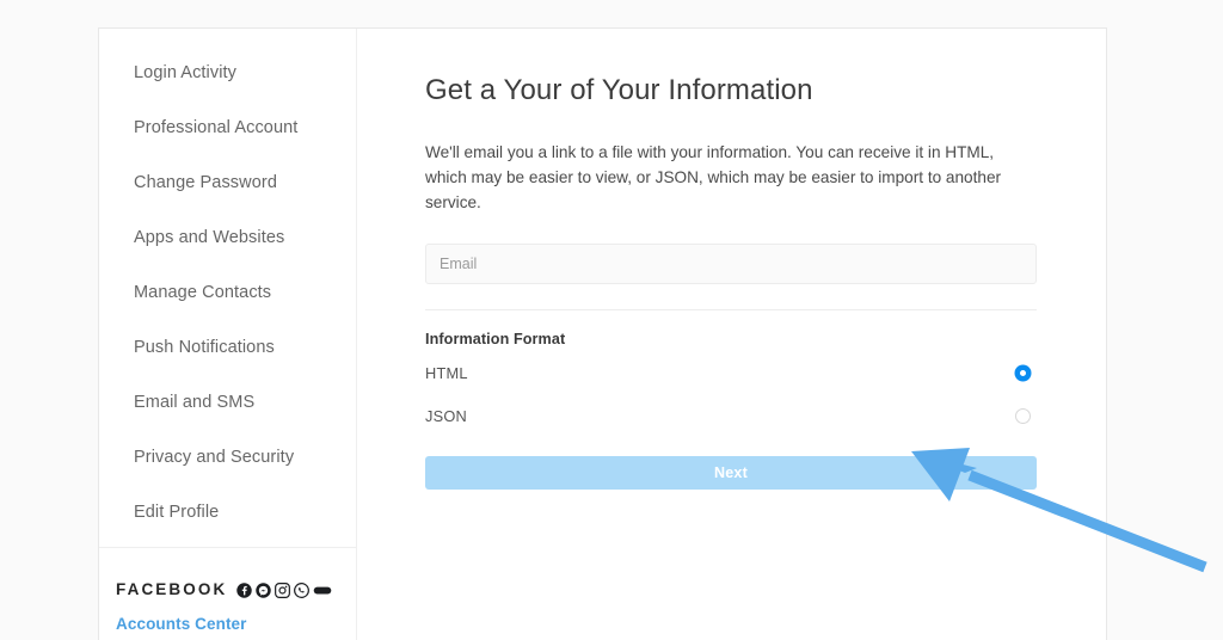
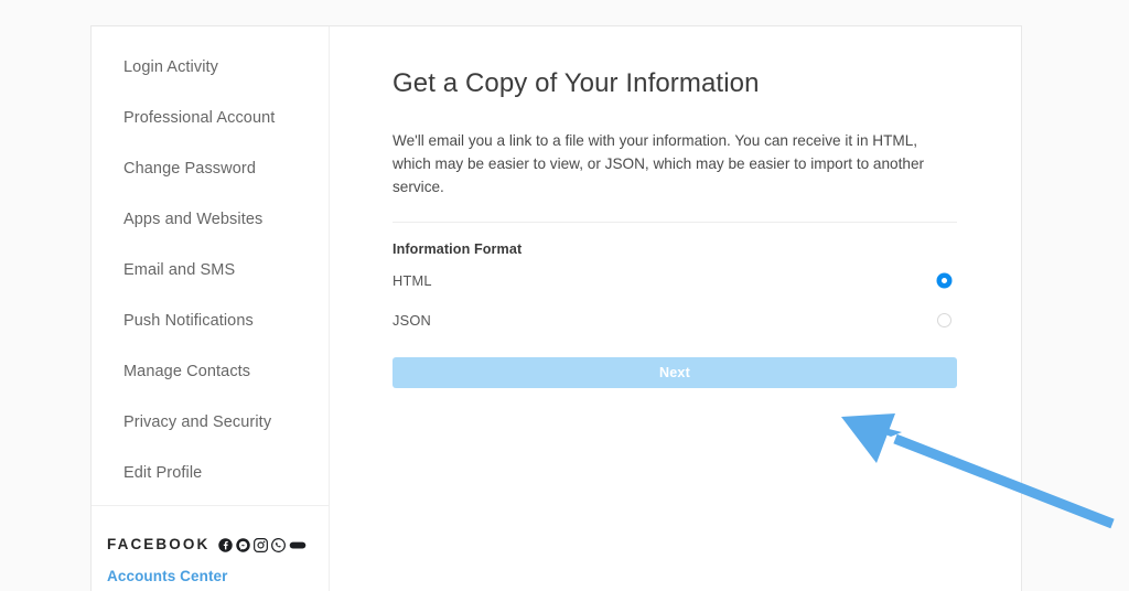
  Login Activity
  Professional Account
  Change Password
  Apps and Websites
- Manage Contacts
+ Email and SMS
  Push Notifications
- Email and SMS
+ Manage Contacts
  Privacy and Security
  Edit Profile
  FACEBOOK
  Accounts Center
- Get a Your of Your Information
+ Get a Copy of Your Information
  We'll email you a link to a file with your information. You can receive it in HTML, which may be easier to view, or JSON, which may be easier to import to another service.
- Email
  Information Format
  HTML
  JSON
  Next
